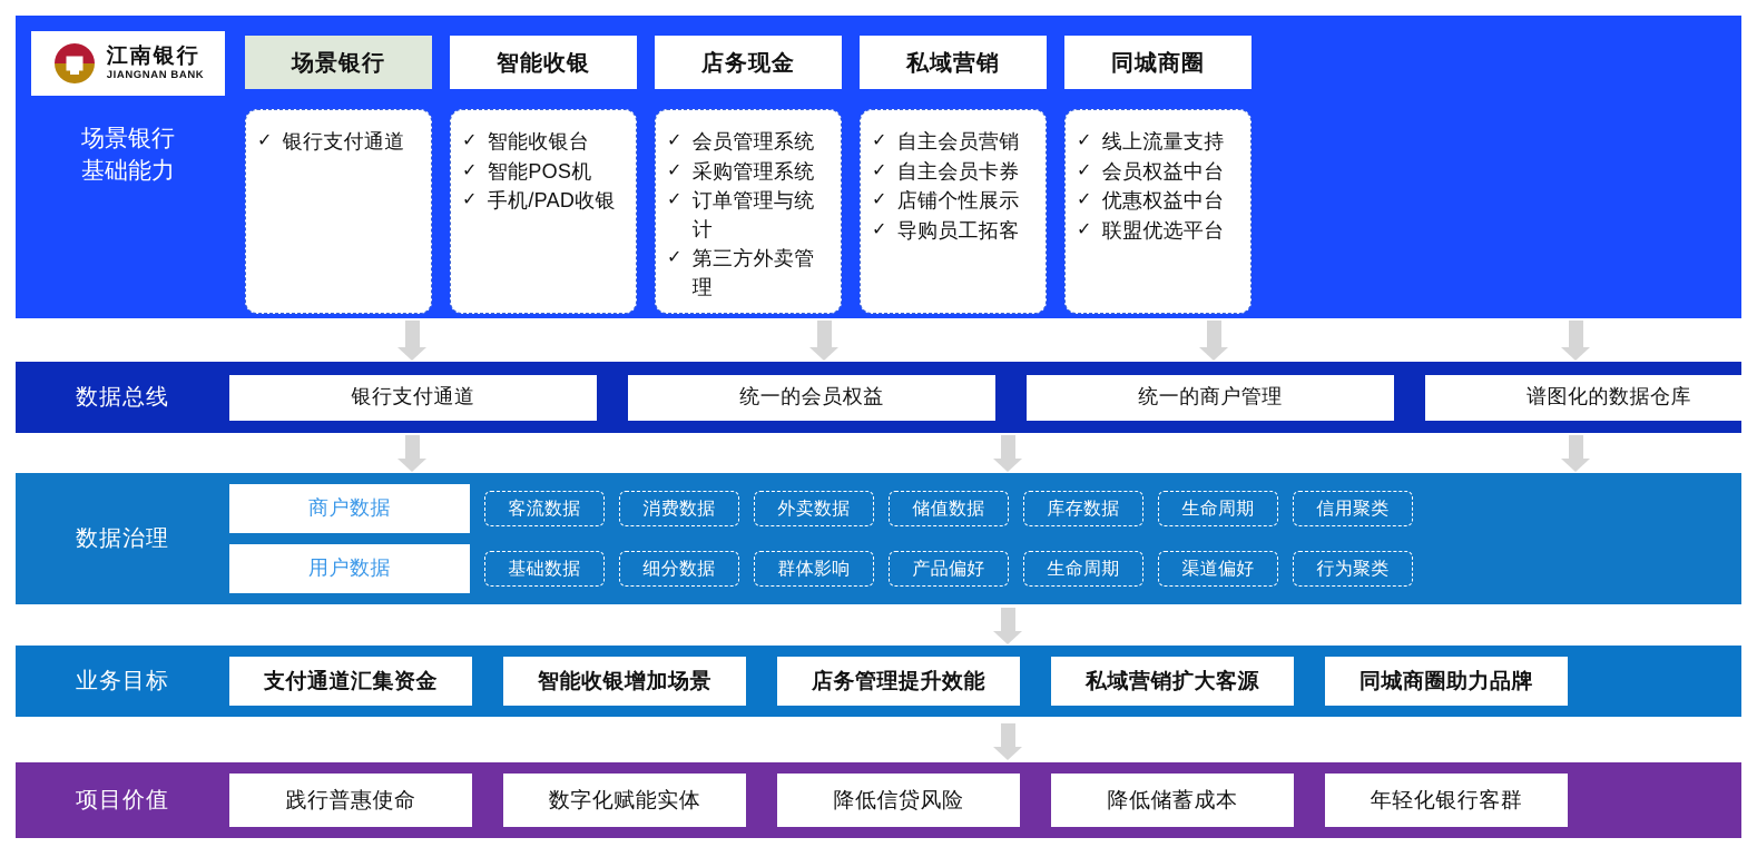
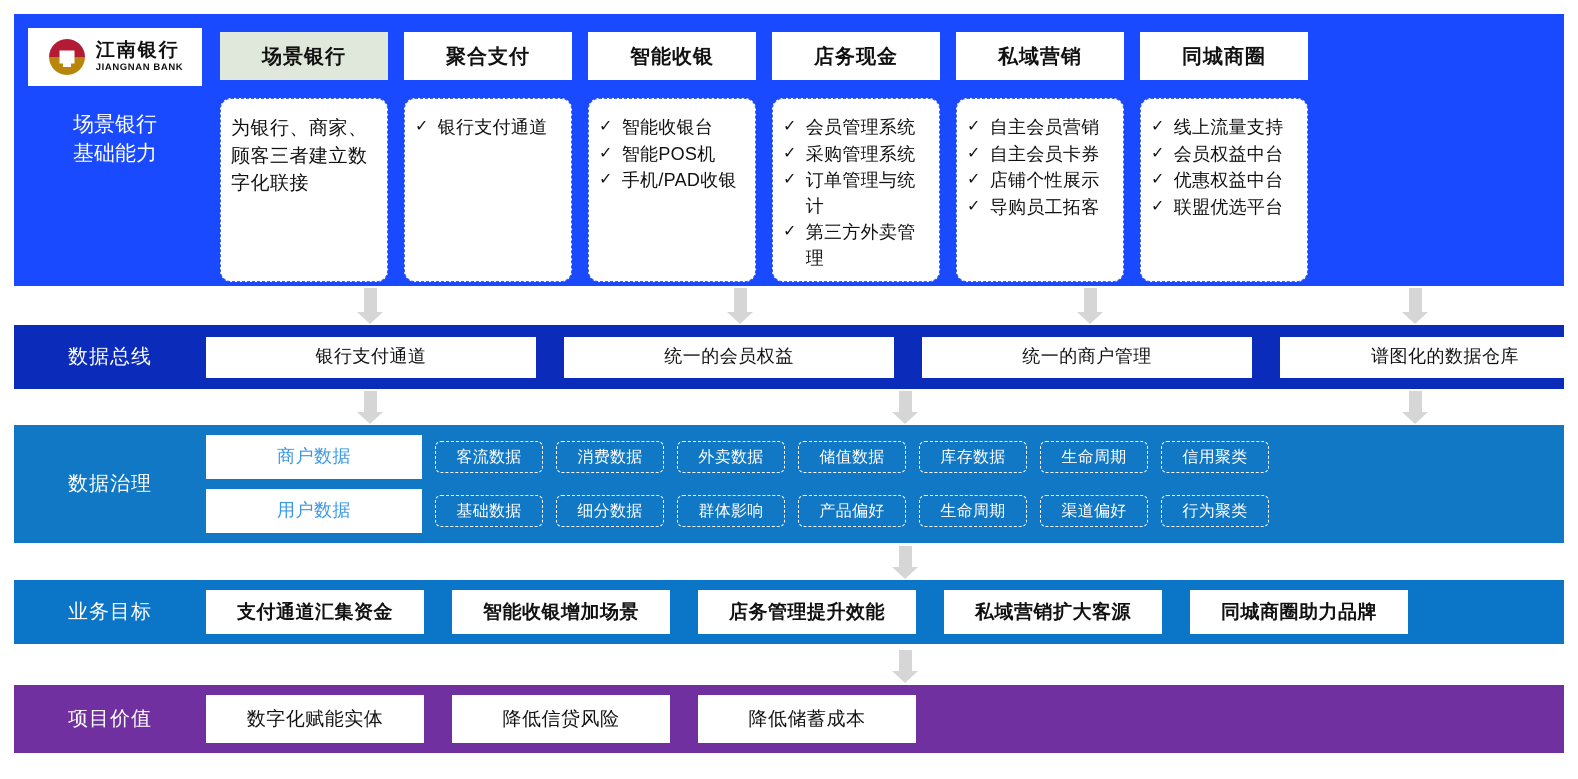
  江南银行
  JIANGNAN BANK
  场景银行
  基础能力
  场景银行
+ 聚合支付
  智能收银
  店务现金
  私域营销
  同城商圈
+ 为银行、商家、顾客三者建立数字化联接
  ✓
  银行支付通道
  ✓
  智能收银台
  ✓
  智能POS机
  ✓
  手机/PAD收银
  ✓
  会员管理系统
  ✓
  采购管理系统
  ✓
  订单管理与统计
  ✓
  第三方外卖管理
  ✓
  自主会员营销
  ✓
  自主会员卡券
  ✓
  店铺个性展示
  ✓
  导购员工拓客
  ✓
  线上流量支持
  ✓
  会员权益中台
  ✓
  优惠权益中台
  ✓
  联盟优选平台
  数据总线
  银行支付通道
  统一的会员权益
  统一的商户管理
  谱图化的数据仓库
  数据治理
  商户数据
  客流数据
  消费数据
  外卖数据
  储值数据
  库存数据
  生命周期
  信用聚类
  用户数据
  基础数据
  细分数据
  群体影响
  产品偏好
  生命周期
  渠道偏好
  行为聚类
  业务目标
  支付通道汇集资金
  智能收银增加场景
  店务管理提升效能
  私域营销扩大客源
  同城商圈助力品牌
  项目价值
- 践行普惠使命
  数字化赋能实体
  降低信贷风险
  降低储蓄成本
- 年轻化银行客群
